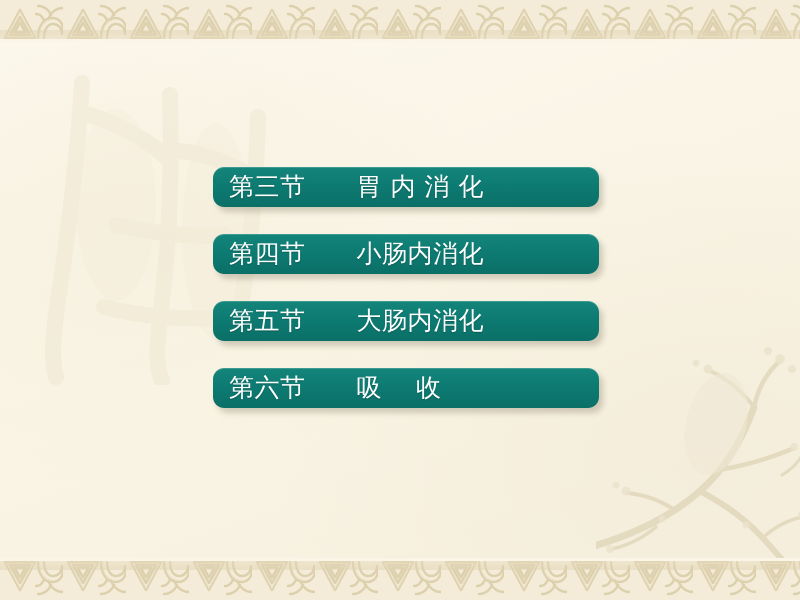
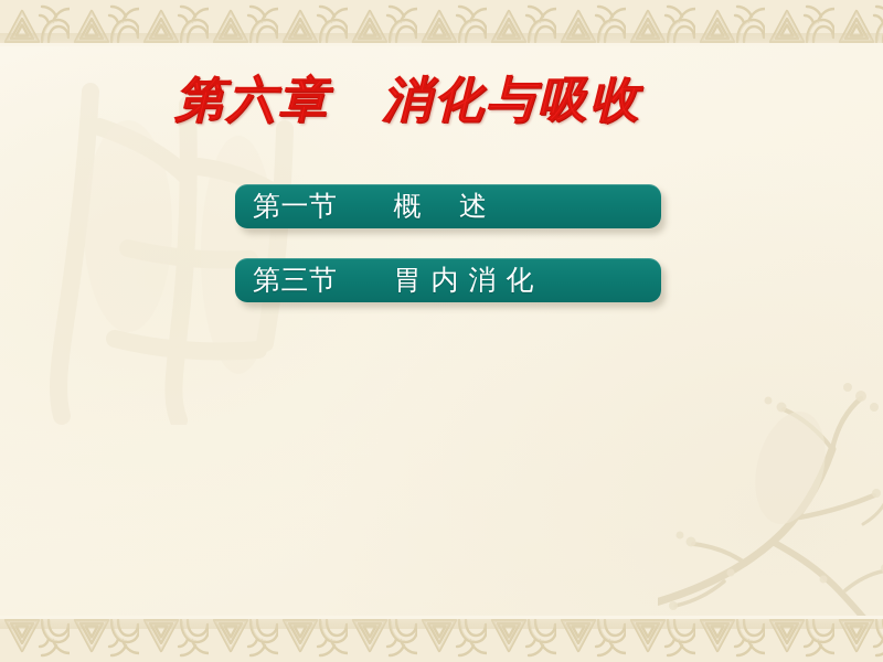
+ 第六章 消化与吸收
+ 第一节 概 述
  第三节 胃 内 消 化
- 第四节 小肠内消化
- 第五节 大肠内消化
- 第六节 吸 收
